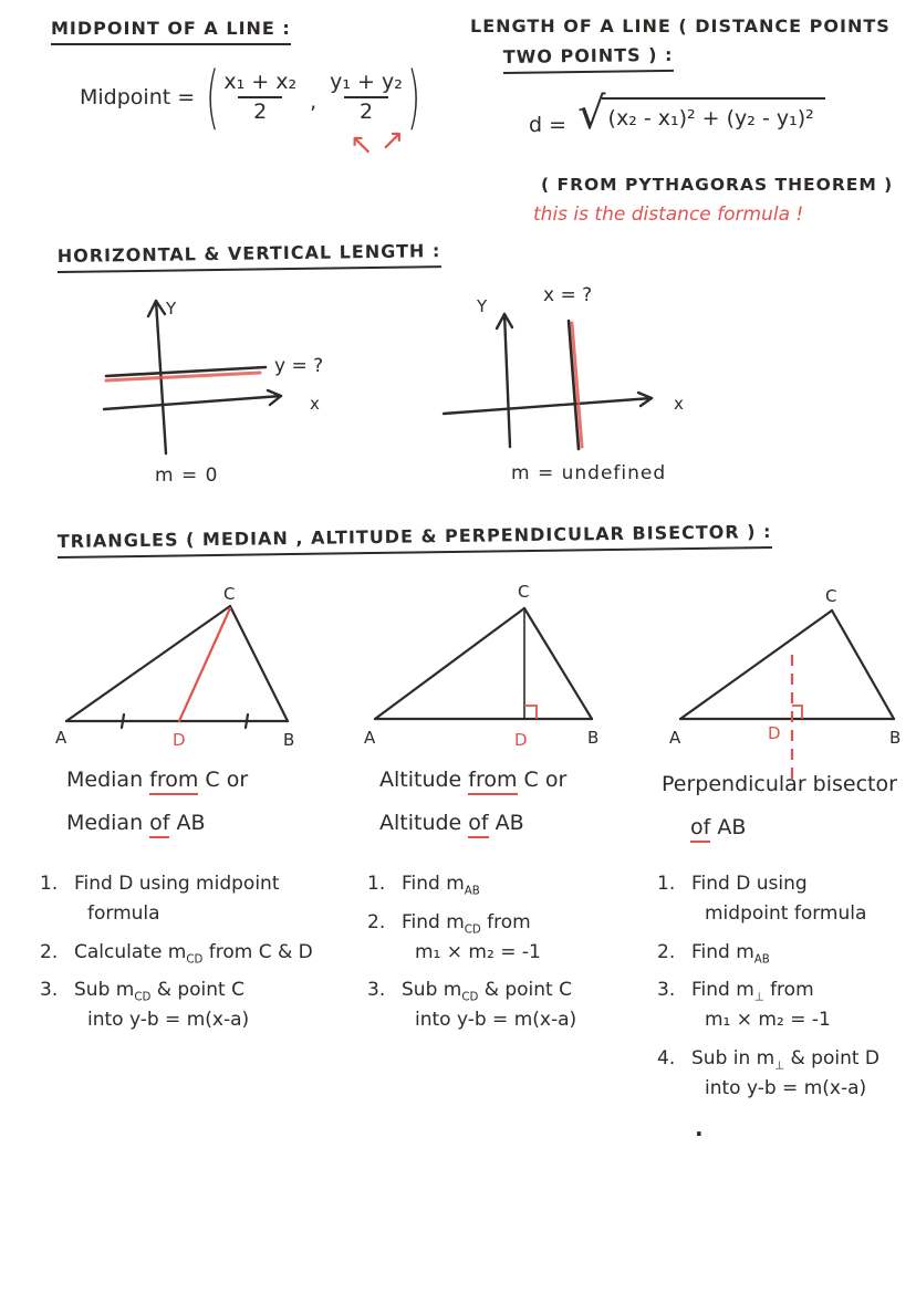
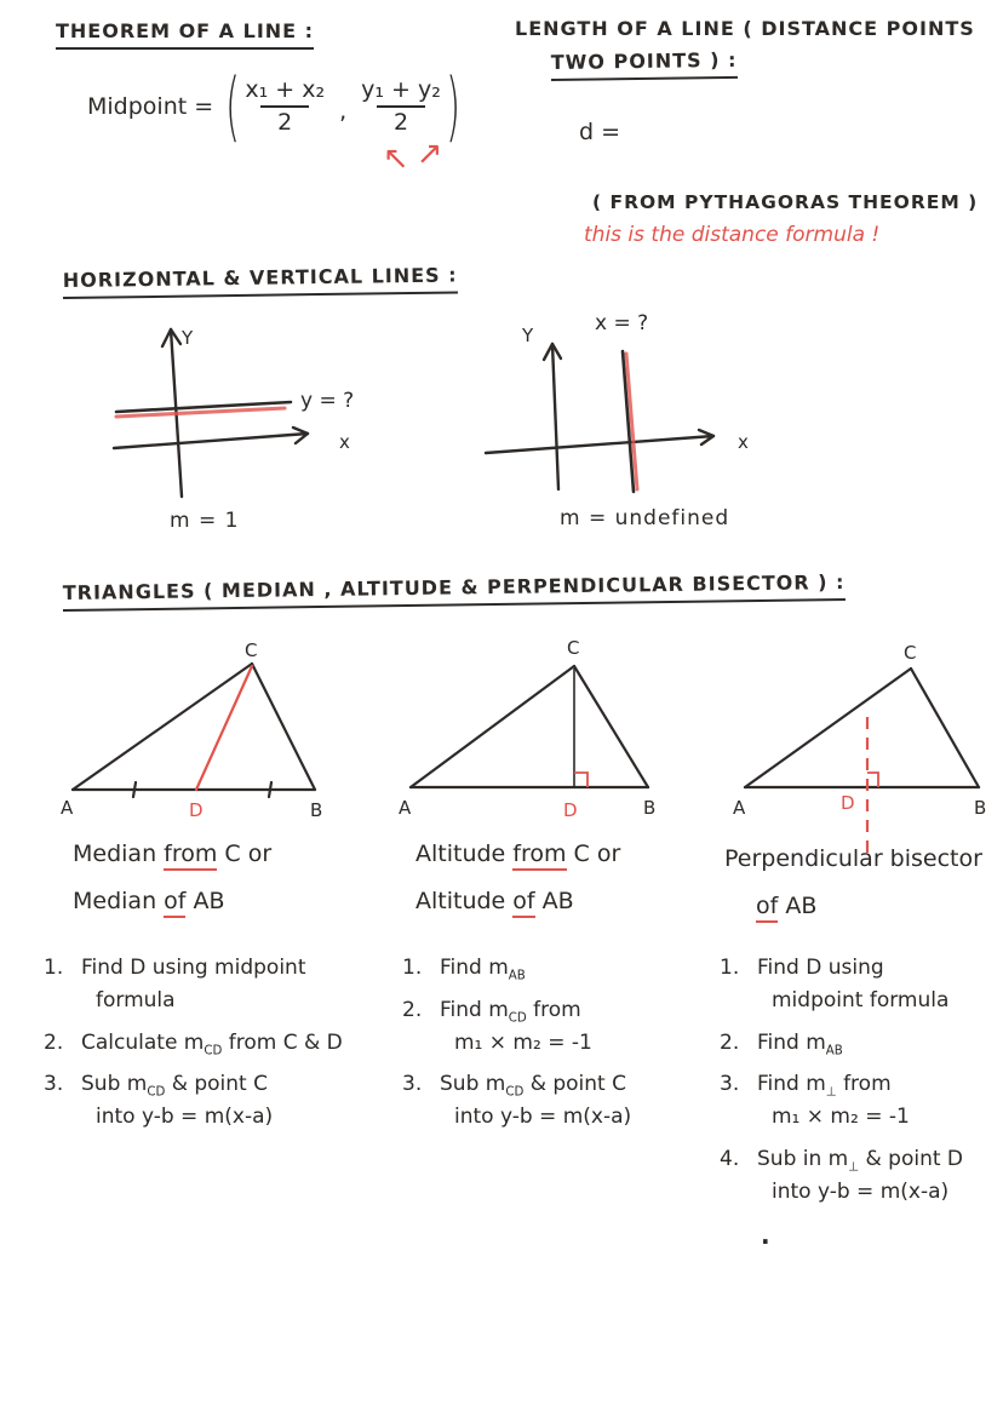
- MIDPOINT OF A LINE :
+ THEOREM OF A LINE :
  Midpoint =
  (
  x₁ + x₂
  2
  ,
  y₁ + y₂
  2
  )
  ↖
  ↗
  LENGTH OF A LINE ( DISTANCE POINTS
  TWO POINTS ) :
  d =
- √
- (x₂ - x₁)² + (y₂ - y₁)²
  ( FROM PYTHAGORAS THEOREM )
  this is the distance formula !
- HORIZONTAL & VERTICAL LENGTH :
+ HORIZONTAL & VERTICAL LINES :
  Y
  x
  y = ?
- m = 0
+ m = 1
  Y
  x
  x = ?
  m = undefined
  TRIANGLES ( MEDIAN , ALTITUDE & PERPENDICULAR BISECTOR ) :
  A
  B
  C
  D
  A
  B
  C
  D
  A
  B
  C
  D
  Median from C or
  Median of AB
  Altitude from C or
  Altitude of AB
  Perpendicular bisector
  of AB
  1.
  Find D using midpoint
  formula
  2.
  Calculate mCD from C & D
  3.
  Sub mCD & point C
  into y-b = m(x-a)
  1.
  Find mAB
  2.
  Find mCD from
  m₁ × m₂ = -1
  3.
  Sub mCD & point C
  into y-b = m(x-a)
  1.
  Find D using
  midpoint formula
  2.
  Find mAB
  3.
  Find m⊥ from
  m₁ × m₂ = -1
  4.
  Sub in m⊥ & point D
  into y-b = m(x-a)
  .
